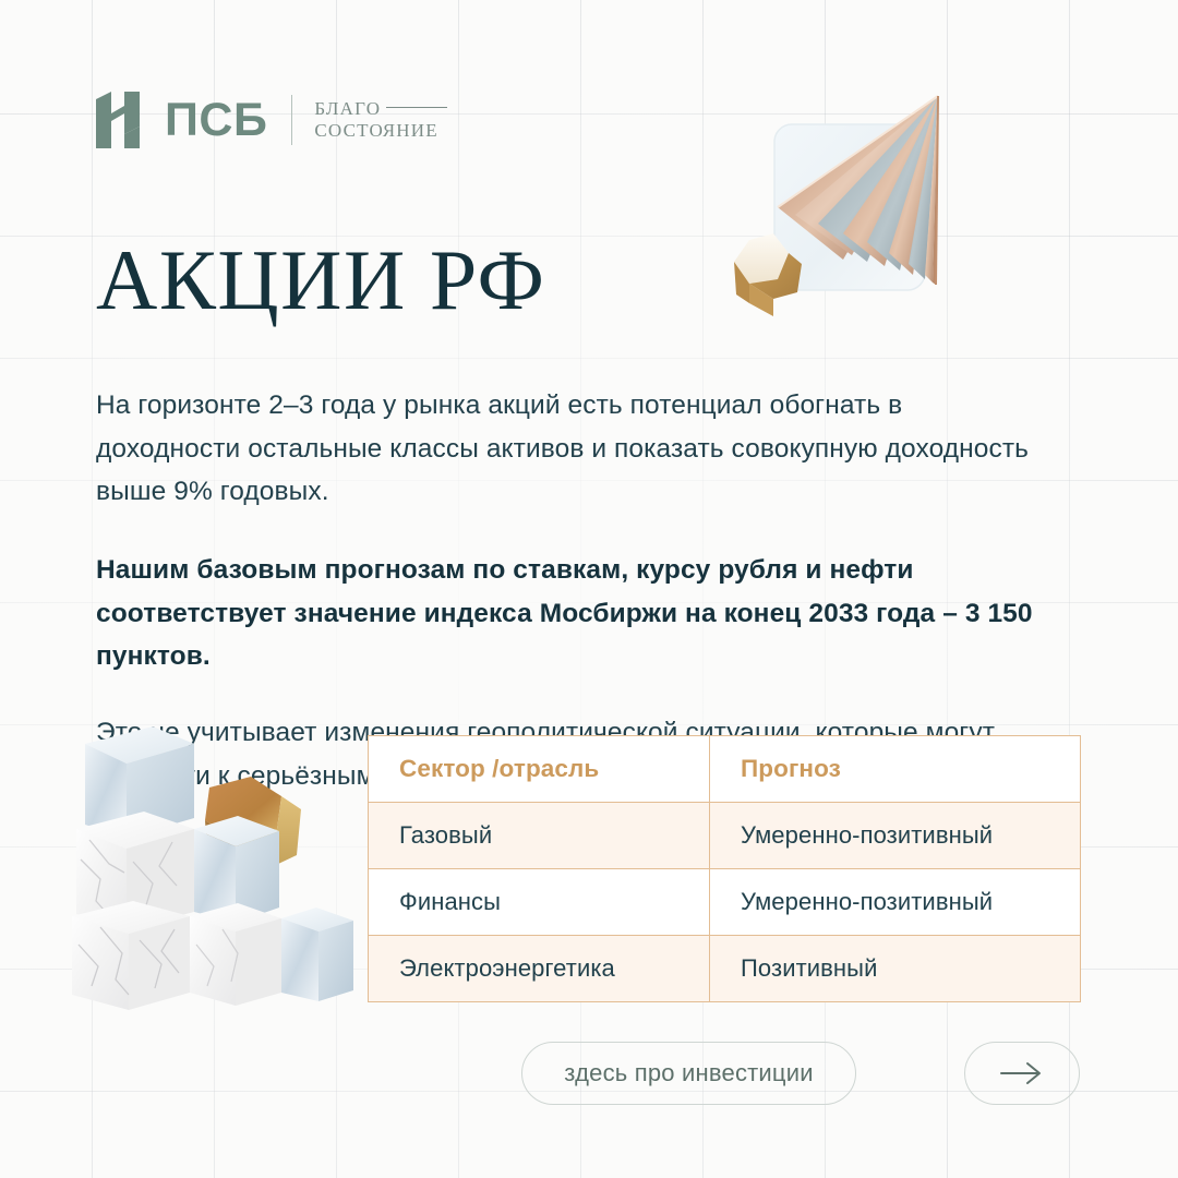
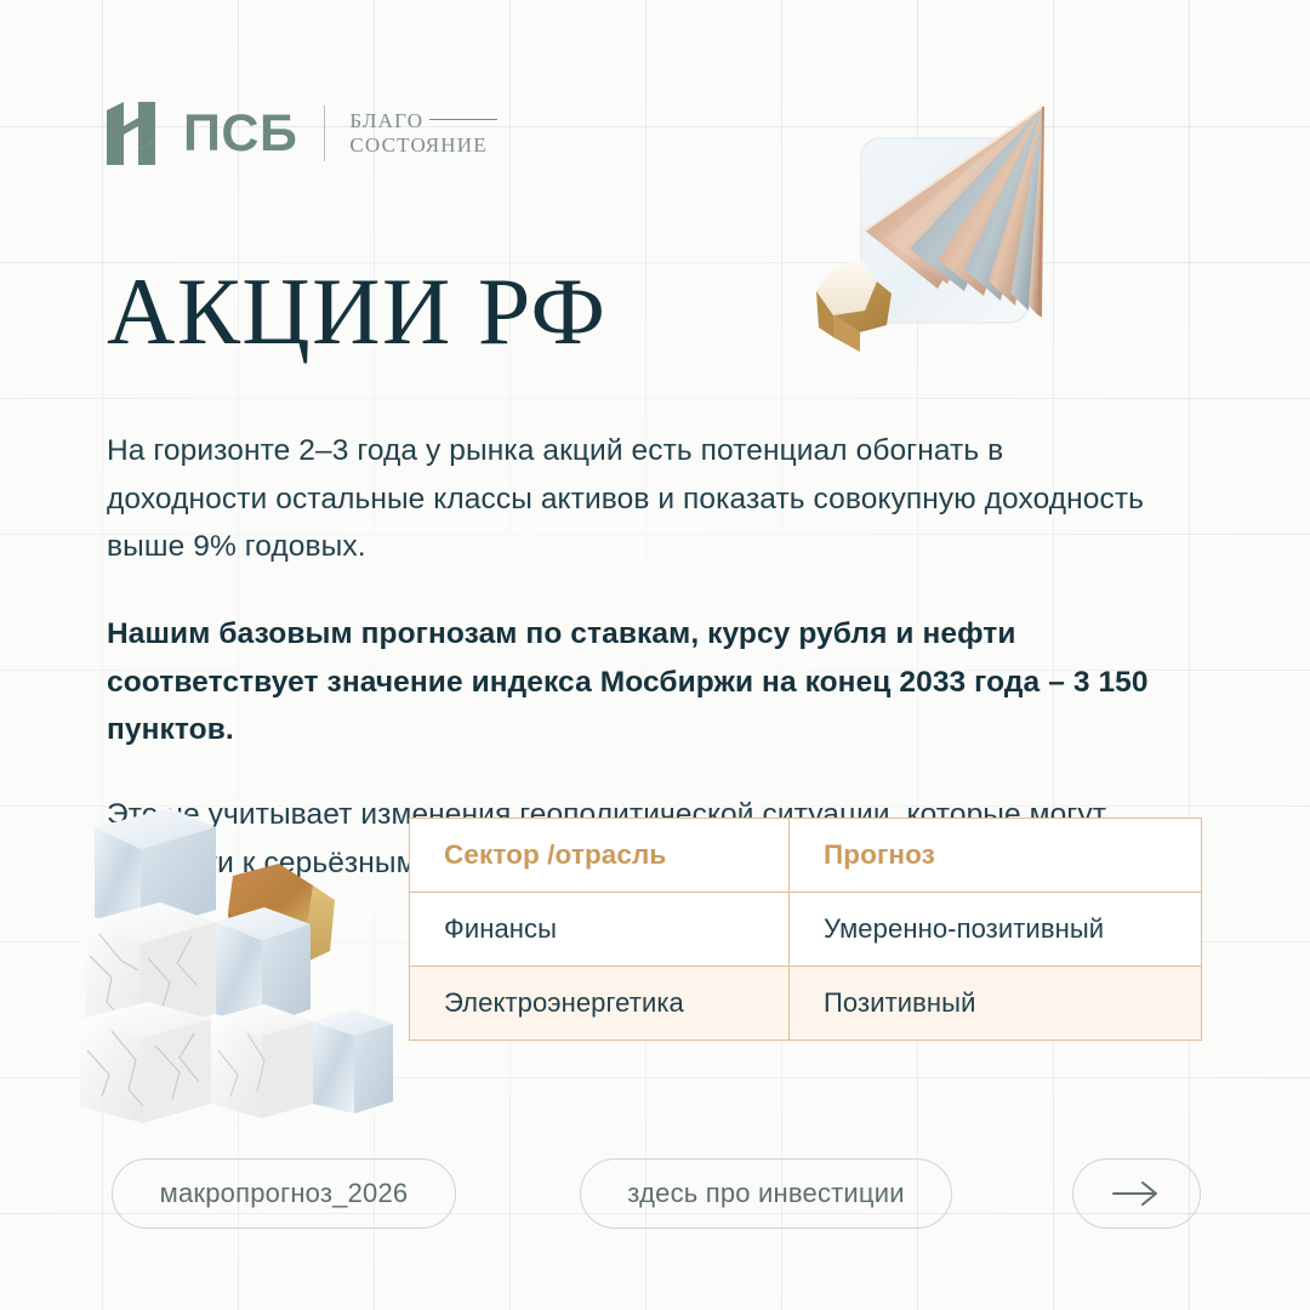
  ПСБ
  БЛАГО
  СОСТОЯНИЕ
  АКЦИИ РФ
  На горизонте 2–3 года у рынка акций есть потенциал обогнать в доходности остальные классы активов и показать совокупную доходность выше 9% годовых.
  Нашим базовым прогнозам по ставкам, курсу рубля и нефти соответствует значение индекса Мосбиржи на конец 2033 года – 3 150 пунктов.
  Сектор /отрасль	Прогноз
- Газовый	Умеренно-позитивный
  Финансы	Умеренно-позитивный
  Электроэнергетика	Позитивный
+ макропрогноз_2026
  здесь про инвестиции
